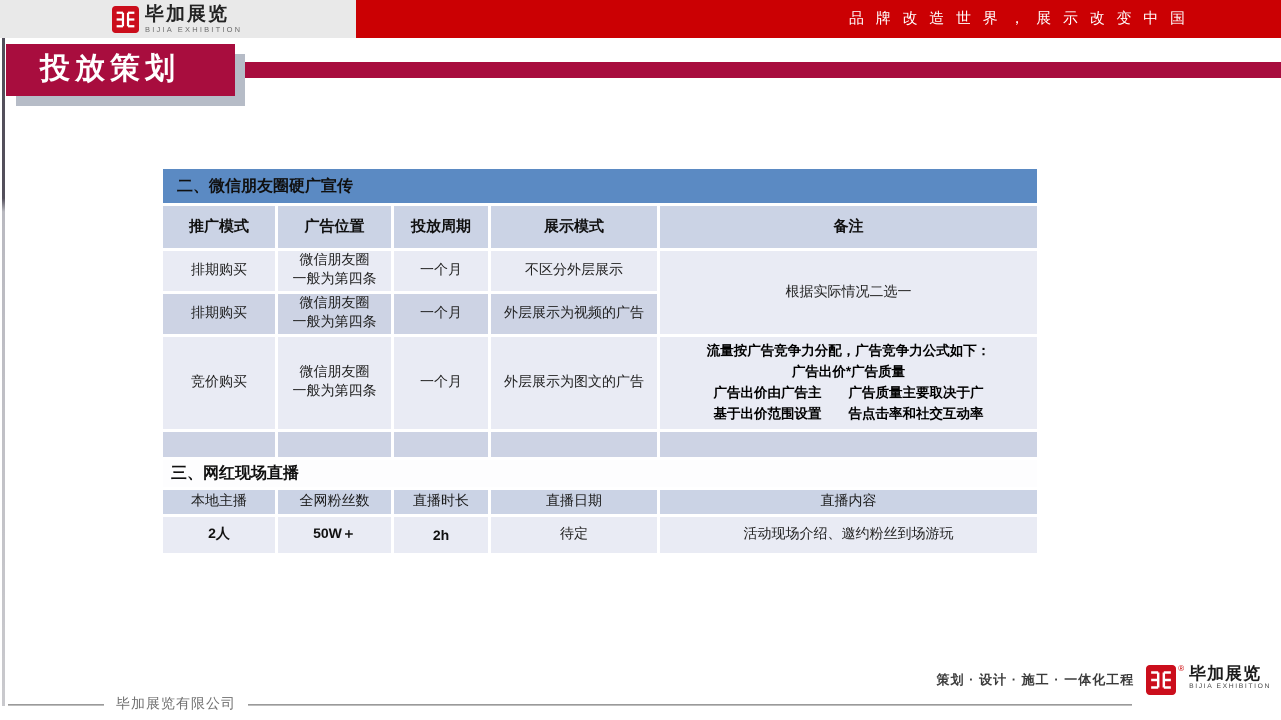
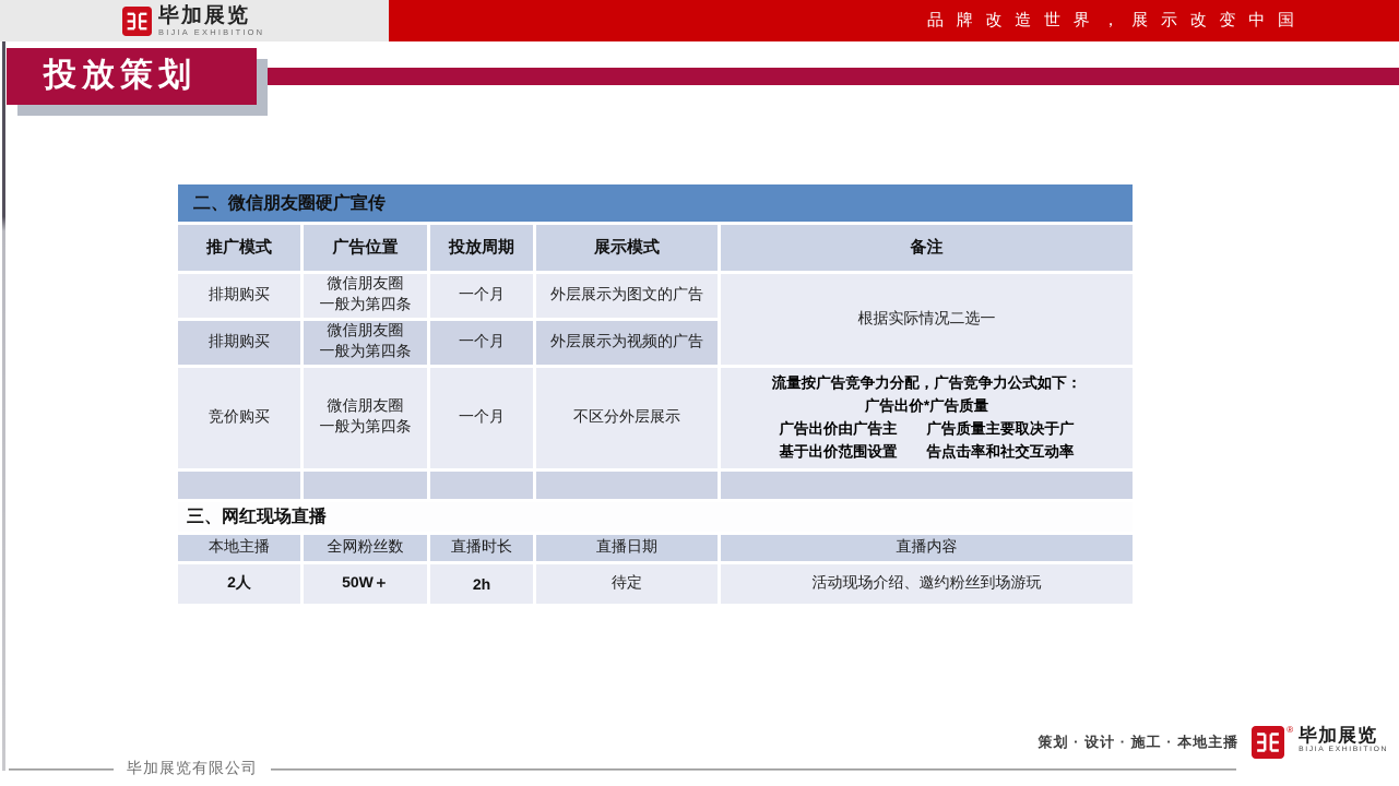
  毕加展览
  BIJIA EXHIBITION
  品 牌 改 造 世 界 ， 展 示 改 变 中 国
  投放策划
  二、微信朋友圈硬广宣传
  推广模式	广告位置	投放周期	展示模式	备注
- 排期购买	微信朋友圈 一般为第四条	一个月	不区分外层展示	根据实际情况二选一
+ 排期购买	微信朋友圈 一般为第四条	一个月	外层展示为图文的广告	根据实际情况二选一
  排期购买	微信朋友圈 一般为第四条	一个月	外层展示为视频的广告
- 竞价购买	微信朋友圈 一般为第四条	一个月	外层展示为图文的广告	流量按广告竞争力分配，广告竞争力公式如下： 广告出价*广告质量 广告出价由广告主 广告质量主要取决于广 基于出价范围设置 告点击率和社交互动率
+ 竞价购买	微信朋友圈 一般为第四条	一个月	不区分外层展示	流量按广告竞争力分配，广告竞争力公式如下： 广告出价*广告质量 广告出价由广告主 广告质量主要取决于广 基于出价范围设置 告点击率和社交互动率
  三、网红现场直播
  本地主播	全网粉丝数	直播时长	直播日期	直播内容
  2人	50W＋	2h	待定	活动现场介绍、邀约粉丝到场游玩
  毕加展览有限公司
- 策划 · 设计 · 施工 · 一体化工程
+ 策划 · 设计 · 施工 · 本地主播
  ®
  毕加展览
